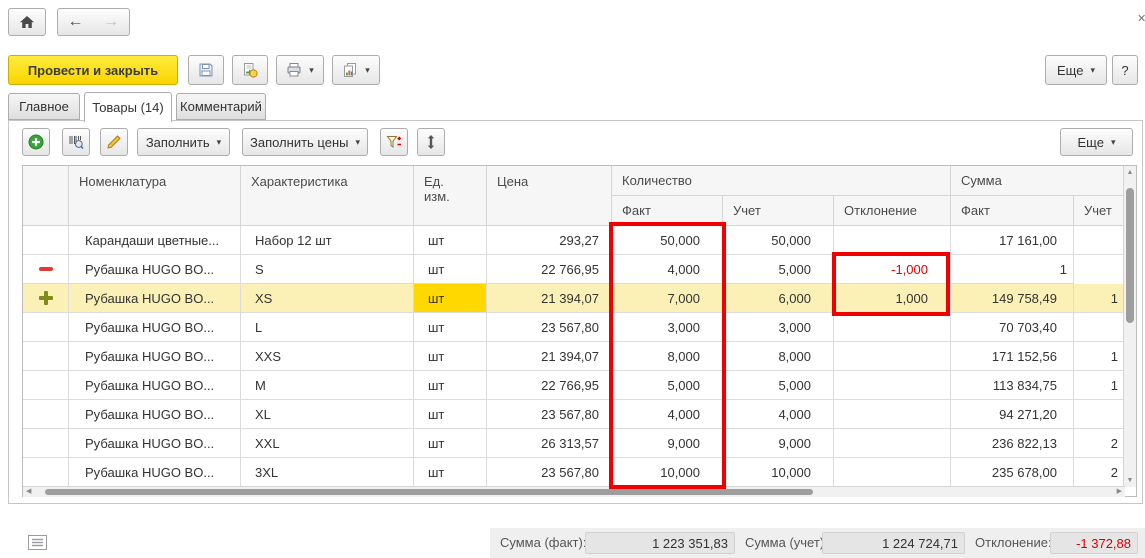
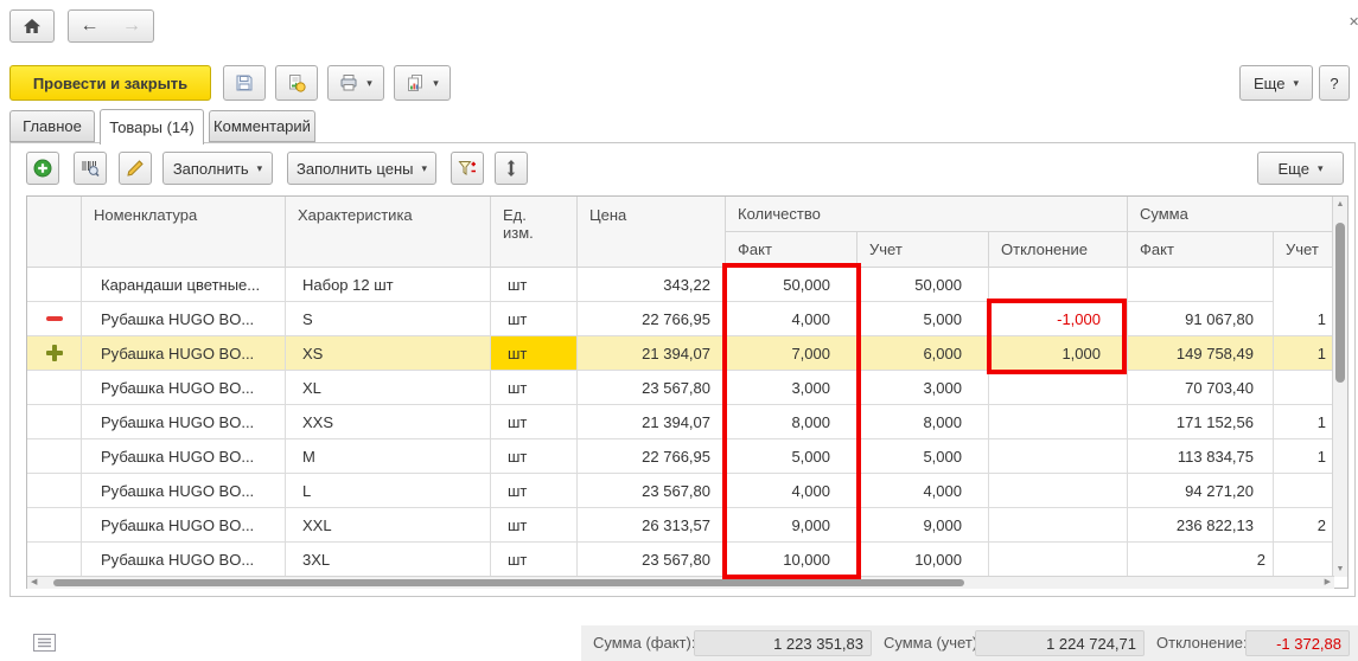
  ←
  →
  ✕
  Провести и закрыть
  ▾
  ▾
  Еще
  ▾
  ?
  Главное
  Товары (14)
  Комментарий
  Заполнить
  ▾
  Заполнить цены
  ▾
  Еще
  ▾
  Номенклатура
  Характеристика
  Ед.
  изм.
  Цена
  Количество
  Сумма
  Факт
  Учет
  Отклонение
  Факт
  Учет
  Карандаши цветные...
  Набор 12 шт
  шт
- 293,27
+ 343,22
  50,000
  50,000
- 17 161,00
  Рубашка HUGO BO...
  S
  шт
  22 766,95
  4,000
  5,000
  -1,000
+ 91 067,80
  1
  Рубашка HUGO BO...
  XS
  шт
  21 394,07
  7,000
  6,000
  1,000
  149 758,49
  1
  Рубашка HUGO BO...
- L
+ XL
  шт
  23 567,80
  3,000
  3,000
  70 703,40
  Рубашка HUGO BO...
  XXS
  шт
  21 394,07
  8,000
  8,000
  171 152,56
  1
  Рубашка HUGO BO...
  M
  шт
  22 766,95
  5,000
  5,000
  113 834,75
  1
  Рубашка HUGO BO...
- XL
+ L
  шт
  23 567,80
  4,000
  4,000
  94 271,20
  Рубашка HUGO BO...
  XXL
  шт
  26 313,57
  9,000
  9,000
  236 822,13
  2
  Рубашка HUGO BO...
  3XL
  шт
  23 567,80
  10,000
  10,000
- 235 678,00
  2
  Сумма (факт)
  1 223 351,83
  Сумма (учет
  1 224 724,71
  Отклонение
  -1 372,88
